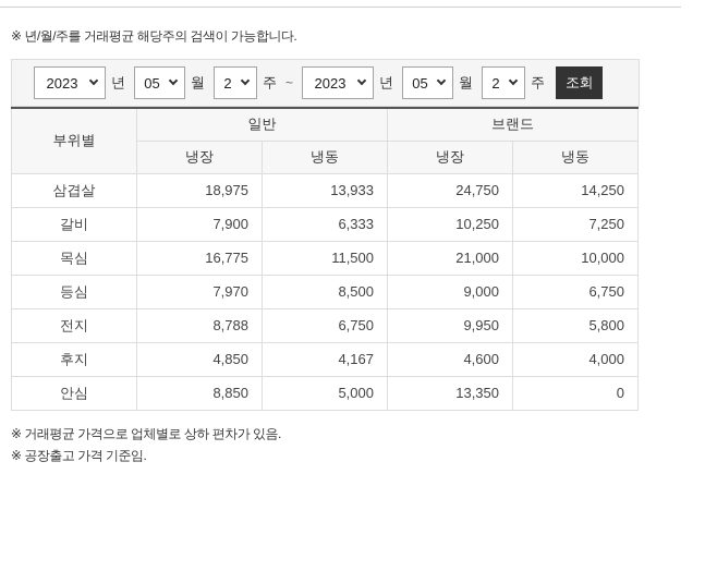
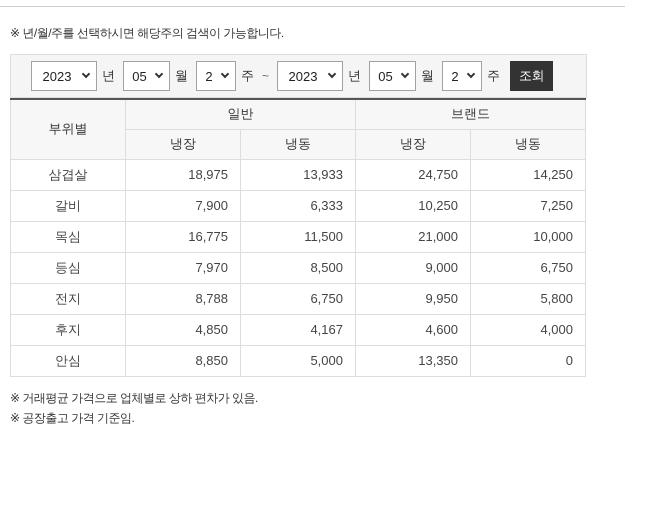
- ※ 년/월/주를 거래평균 해당주의 검색이 가능합니다.
+ ※ 년/월/주를 선택하시면 해당주의 검색이 가능합니다.
  2023
  년
  05
  월
  2
  주
  ~
  2023
  년
  05
  월
  2
  주
  조회
  부위별	일반	브랜드
  냉장	냉동	냉장	냉동
  삼겹살	18,975	13,933	24,750	14,250
  갈비	7,900	6,333	10,250	7,250
  목심	16,775	11,500	21,000	10,000
  등심	7,970	8,500	9,000	6,750
  전지	8,788	6,750	9,950	5,800
  후지	4,850	4,167	4,600	4,000
  안심	8,850	5,000	13,350	0
  ※ 거래평균 가격으로 업체별로 상하 편차가 있음.
  ※ 공장출고 가격 기준임.
